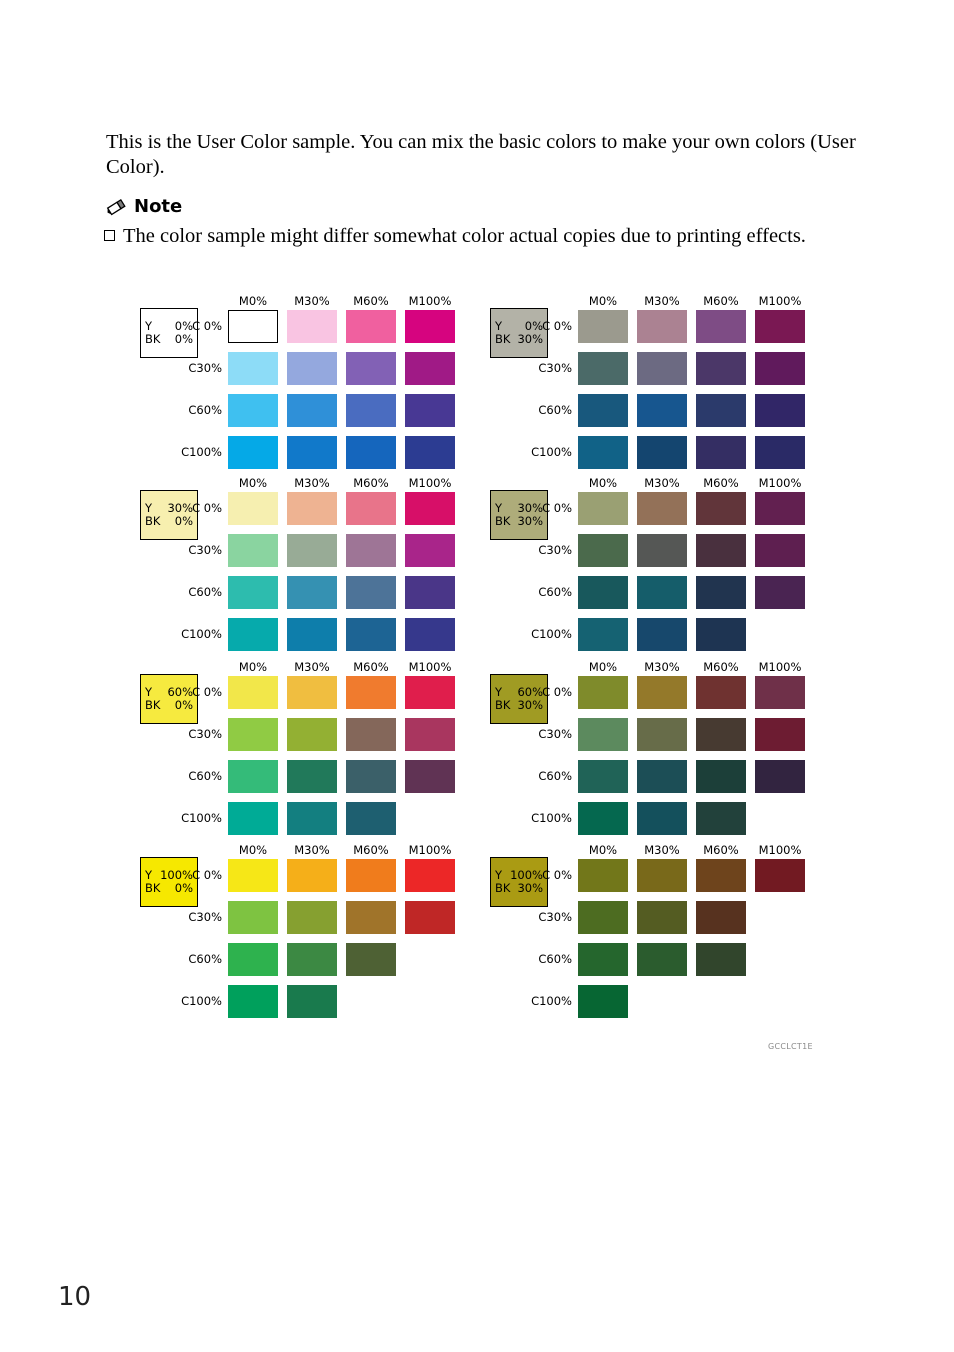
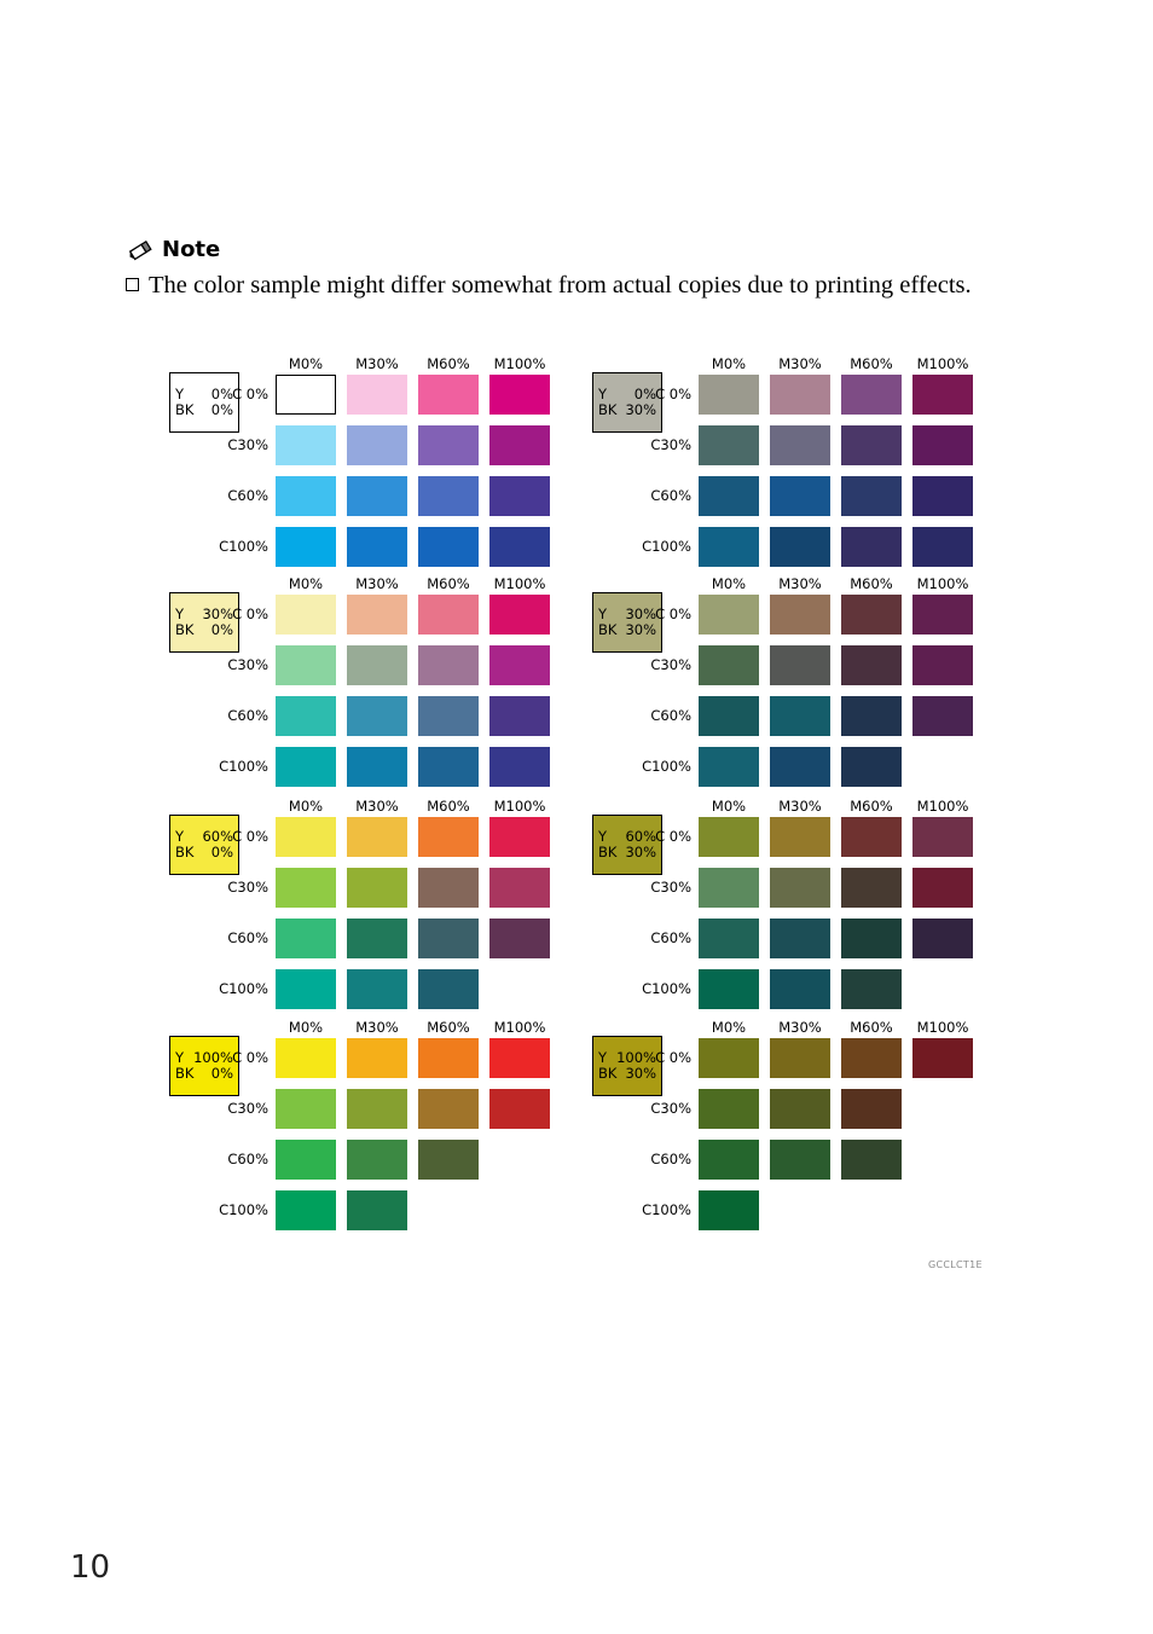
- This is the User Color sample. You can mix the basic colors to make your own colors (User Color).
  Note
- The color sample might differ somewhat color actual copies due to printing effects.
+ The color sample might differ somewhat from actual copies due to printing effects.
  Y
  0%
  BK
  0%
  M0%
  M30%
  M60%
  M100%
  C 0%
  C30%
  C60%
  C100%
  Y
  30%
  BK
  0%
  M0%
  M30%
  M60%
  M100%
  C 0%
  C30%
  C60%
  C100%
  Y
  60%
  BK
  0%
  M0%
  M30%
  M60%
  M100%
  C 0%
  C30%
  C60%
  C100%
  Y
  100%
  BK
  0%
  M0%
  M30%
  M60%
  M100%
  C 0%
  C30%
  C60%
  C100%
  Y
  0%
  BK
  30%
  M0%
  M30%
  M60%
  M100%
  C 0%
  C30%
  C60%
  C100%
  Y
  30%
  BK
  30%
  M0%
  M30%
  M60%
  M100%
  C 0%
  C30%
  C60%
  C100%
  Y
  60%
  BK
  30%
  M0%
  M30%
  M60%
  M100%
  C 0%
  C30%
  C60%
  C100%
  Y
  100%
  BK
  30%
  M0%
  M30%
  M60%
  M100%
  C 0%
  C30%
  C60%
  C100%
  GCCLCT1E
  10
